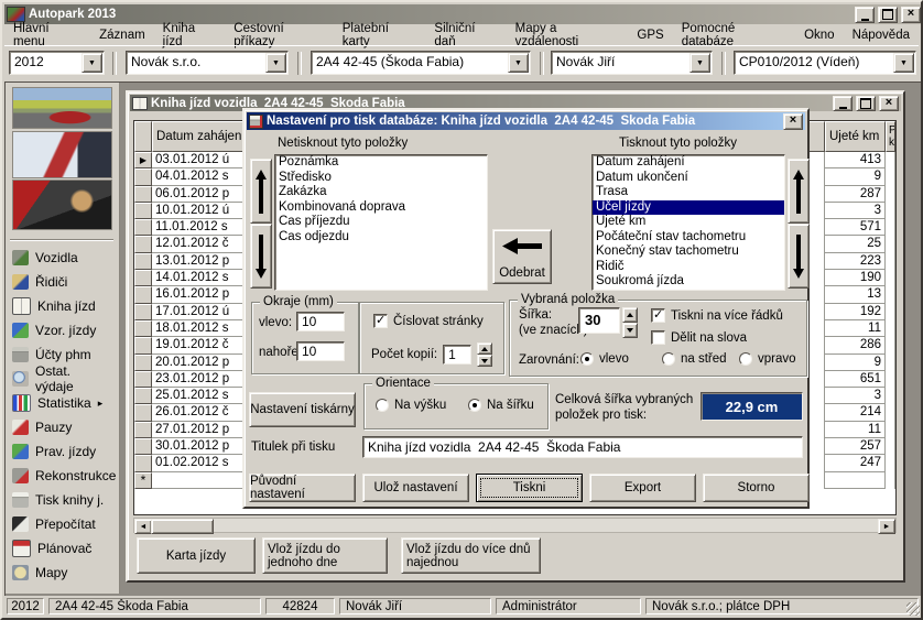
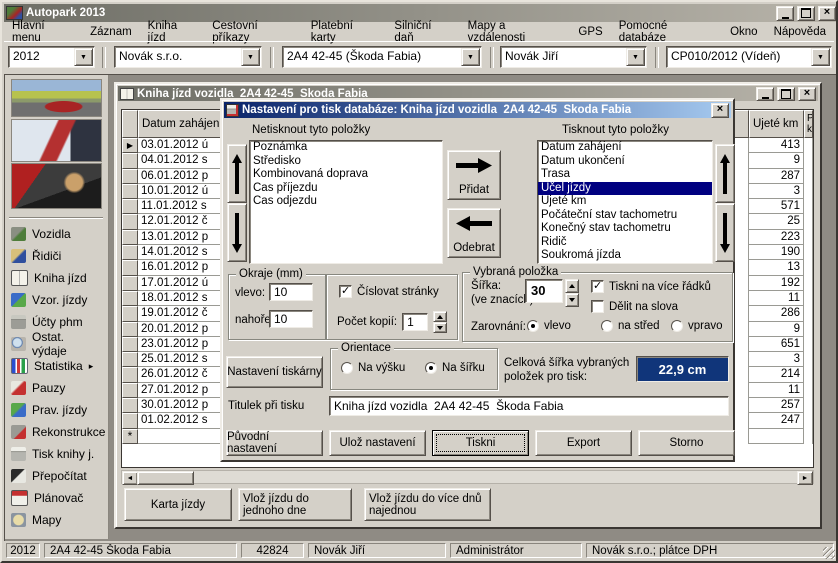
  Autopark 2013
  ×
  Hlavní menu
  Záznam
  Kniha jízd
  Cestovní příkazy
  Platební karty
  Silniční daň
  Mapy a vzdálenosti
  GPS
  Pomocné databáze
  Okno
  Nápověda
  2012
  Novák s.r.o.
  2A4 42-45 (Škoda Fabia)
  Novák Jiří
  CP010/2012 (Vídeň)
  Vozidla
  Řidiči
  Kniha jízd
  Vzor. jízdy
  Účty phm
  Ostat. výdaje
  Statistika
  ▸
  Pauzy
  Prav. jízdy
  Rekonstrukce
  Tisk knihy j.
  Přepočítat
  Plánovač
  Mapy
  Kniha jízd vozidla 2A4 42-45 Škoda Fabia
  ×
  Datum zahájen
  Ujeté km
  P
  k
  ▶
  *
  03.01.2012 ú
  04.01.2012 s
  06.01.2012 p
  10.01.2012 ú
  11.01.2012 s
  12.01.2012 č
  13.01.2012 p
  14.01.2012 s
  16.01.2012 p
  17.01.2012 ú
  18.01.2012 s
  19.01.2012 č
  20.01.2012 p
  23.01.2012 p
  25.01.2012 s
  26.01.2012 č
  27.01.2012 p
  30.01.2012 p
  01.02.2012 s
  413
  9
  287
  3
  571
  25
  223
  190
  13
  192
  11
  286
  9
  651
  3
  214
  11
  257
  247
  Karta jízdy
  Vlož jízdu do jednoho dne
  Vlož jízdu do více dnů najednou
  Nastavení pro tisk databáze: Kniha jízd vozidla 2A4 42-45 Škoda Fabia
  ×
  Netisknout tyto položky
  Tisknout tyto položky
  Poznámka
  Středisko
- Zakázka
  Kombinovaná doprava
  Čas příjezdu
  Čas odjezdu
+ Přidat
  Odebrat
  Datum zahájení
  Datum ukončení
  Trasa
  Účel jízdy
  Ujeté km
  Počáteční stav tachometru
  Konečný stav tachometru
  Řidič
  Soukromá jízda
  Okraje (mm)
  vlevo:
  10
  nahoře
  10
  Číslovat stránky
  Počet kopií:
  1
  Vybraná položka
  Šířka:
  (ve znacíc
  30
  Tiskni na více řádků
  Dělit na slova
  Zarovnání:
  vlevo
  na střed
  vpravo
  Nastavení tiskárny
  Orientace
  Na výšku
  Na šířku
  Celková šířka vybraných položek pro tisk:
  22,9 cm
  Titulek při tisku
  Kniha jízd vozidla 2A4 42-45 Škoda Fabia
  Původní nastavení
  Ulož nastavení
  Tiskni
  Export
  Storno
  2012
  2A4 42-45 Škoda Fabia
  42824
  Novák Jiří
  Administrátor
  Novák s.r.o.; plátce DPH
